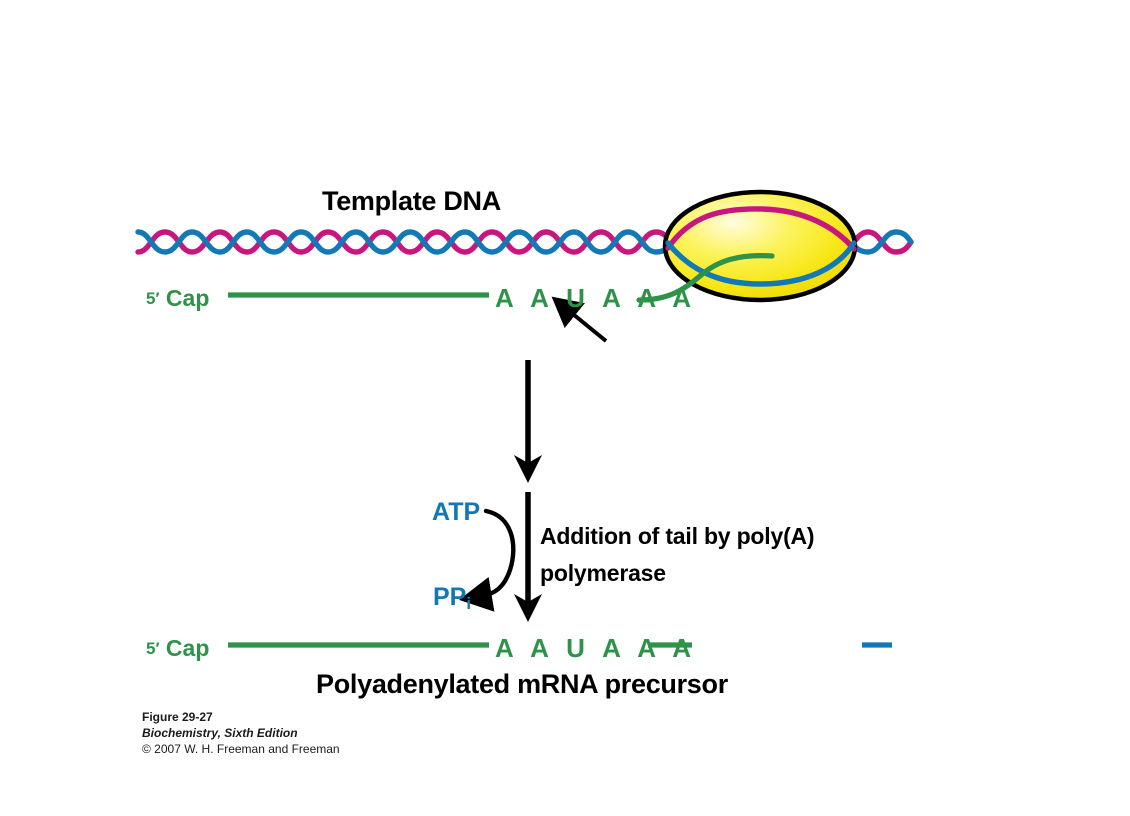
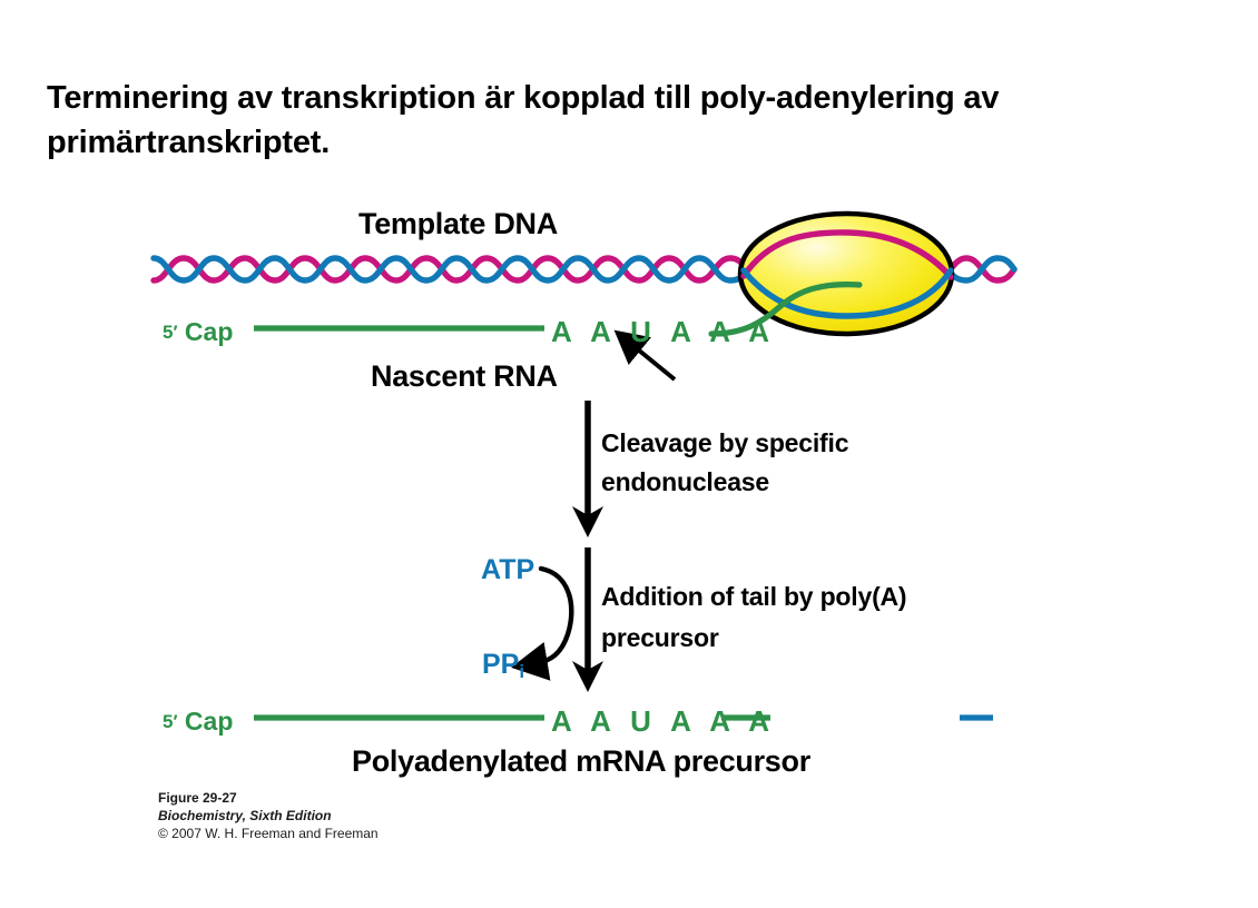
+ Terminering av transkription är kopplad till poly-adenylering av primärtranskriptet.
  Template DNA
+ Nascent RNA
+ Cleavage by specific endonuclease
- Addition of tail by poly(A) polymerase
+ Addition of tail by poly(A) precursor
  Polyadenylated mRNA precursor
  5′ Cap
  A A U A A A
  5′ Cap
  A A U A A A
  ATP
  PPi
  Figure 29-27
  Biochemistry, Sixth Edition
  © 2007 W. H. Freeman and Freeman
